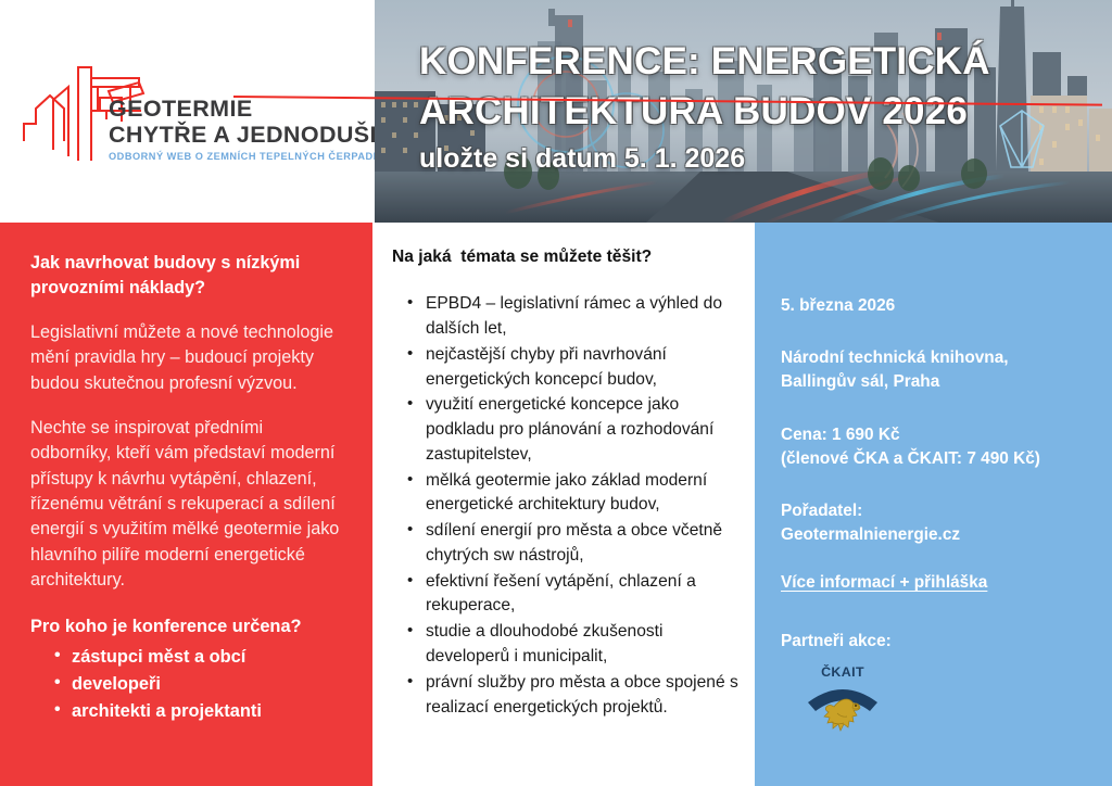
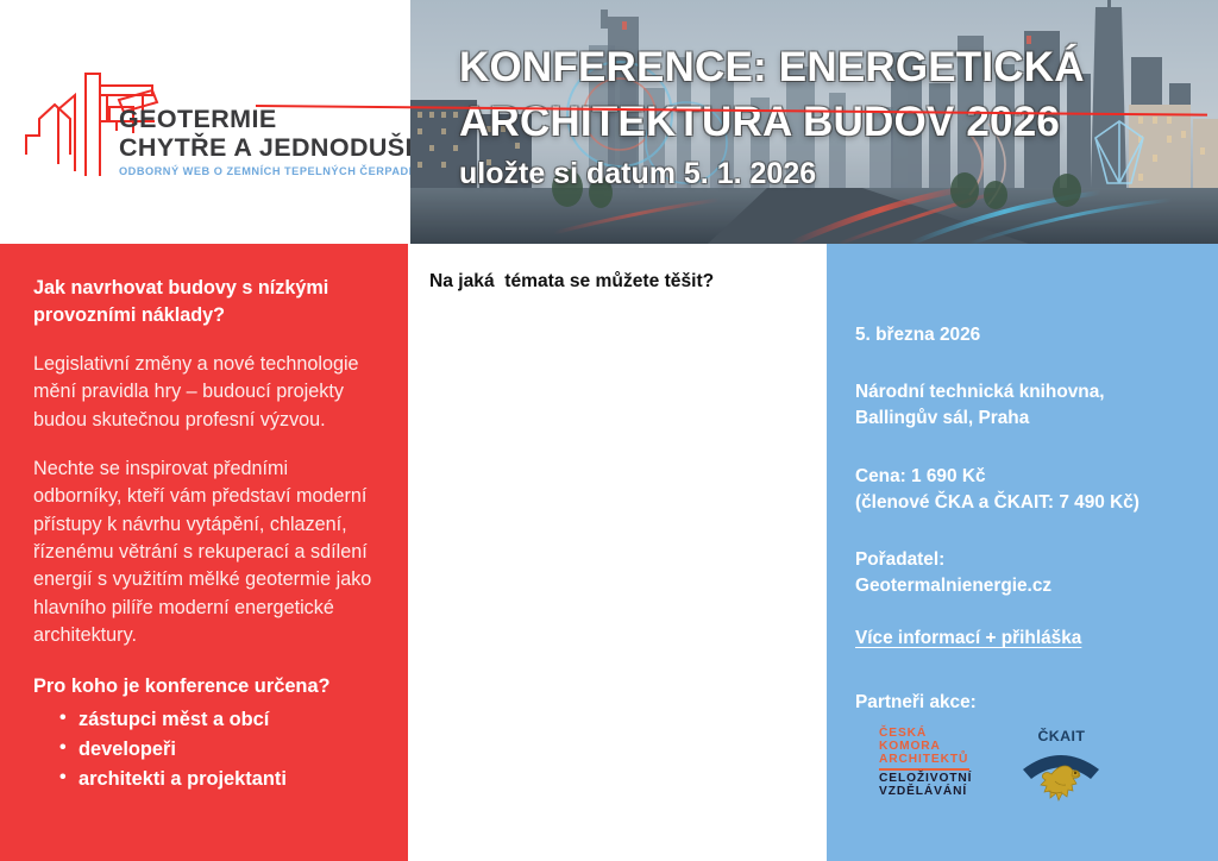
  GEOTERMIE
  CHYTŘE A JEDNODUŠ
  ODBORNÝ WEB O ZEMNÍCH TEPELNÝCH ČERPAD
  KONFERENCE: ENERGETICKÁ
  ARCHITEKTURA BUDOV 2026
  uložte si datum 5. 1. 2026
  Jak navrhovat budovy s nízkými provozními náklady?
- Legislativní můžete a nové technologie mění pravidla hry – budoucí projekty budou skutečnou profesní výzvou.
+ Legislativní změny a nové technologie mění pravidla hry – budoucí projekty budou skutečnou profesní výzvou.
  Nechte se inspirovat předními odborníky, kteří vám představí moderní přístupy k návrhu vytápění, chlazení, řízenému větrání s rekuperací a sdílení energií s využitím mělké geotermie jako hlavního pilíře moderní energetické architektury.
  Pro koho je konference určena?
  zástupci měst a obcí
  developeři
  architekti a projektanti
  Na jaká témata se můžete těšit?
- EPBD4 – legislativní rámec a výhled do dalších let,
- nejčastější chyby při navrhování energetických koncepcí budov,
- využití energetické koncepce jako podkladu pro plánování a rozhodování zastupitelstev,
- mělká geotermie jako základ moderní energetické architektury budov,
- sdílení energií pro města a obce včetně chytrých sw nástrojů,
- efektivní řešení vytápění, chlazení a rekuperace,
- studie a dlouhodobé zkušenosti developerů i municipalit,
- právní služby pro města a obce spojené s realizací energetických projektů.
  5. března 2026
  Národní technická knihovna,
  Ballingův sál, Praha
  Cena: 1 690 Kč
  (členové ČKA a ČKAIT: 7 490 Kč)
  Pořadatel:
  Geotermalnienergie.cz
  Více informací + přihláška
  Partneři akce:
+ ČESKÁ
+ KOMORA
+ ARCHITEKTŮ
+ CELOŽIVOTNÍ
+ VZDĚLÁVÁNÍ
  ČKAIT
